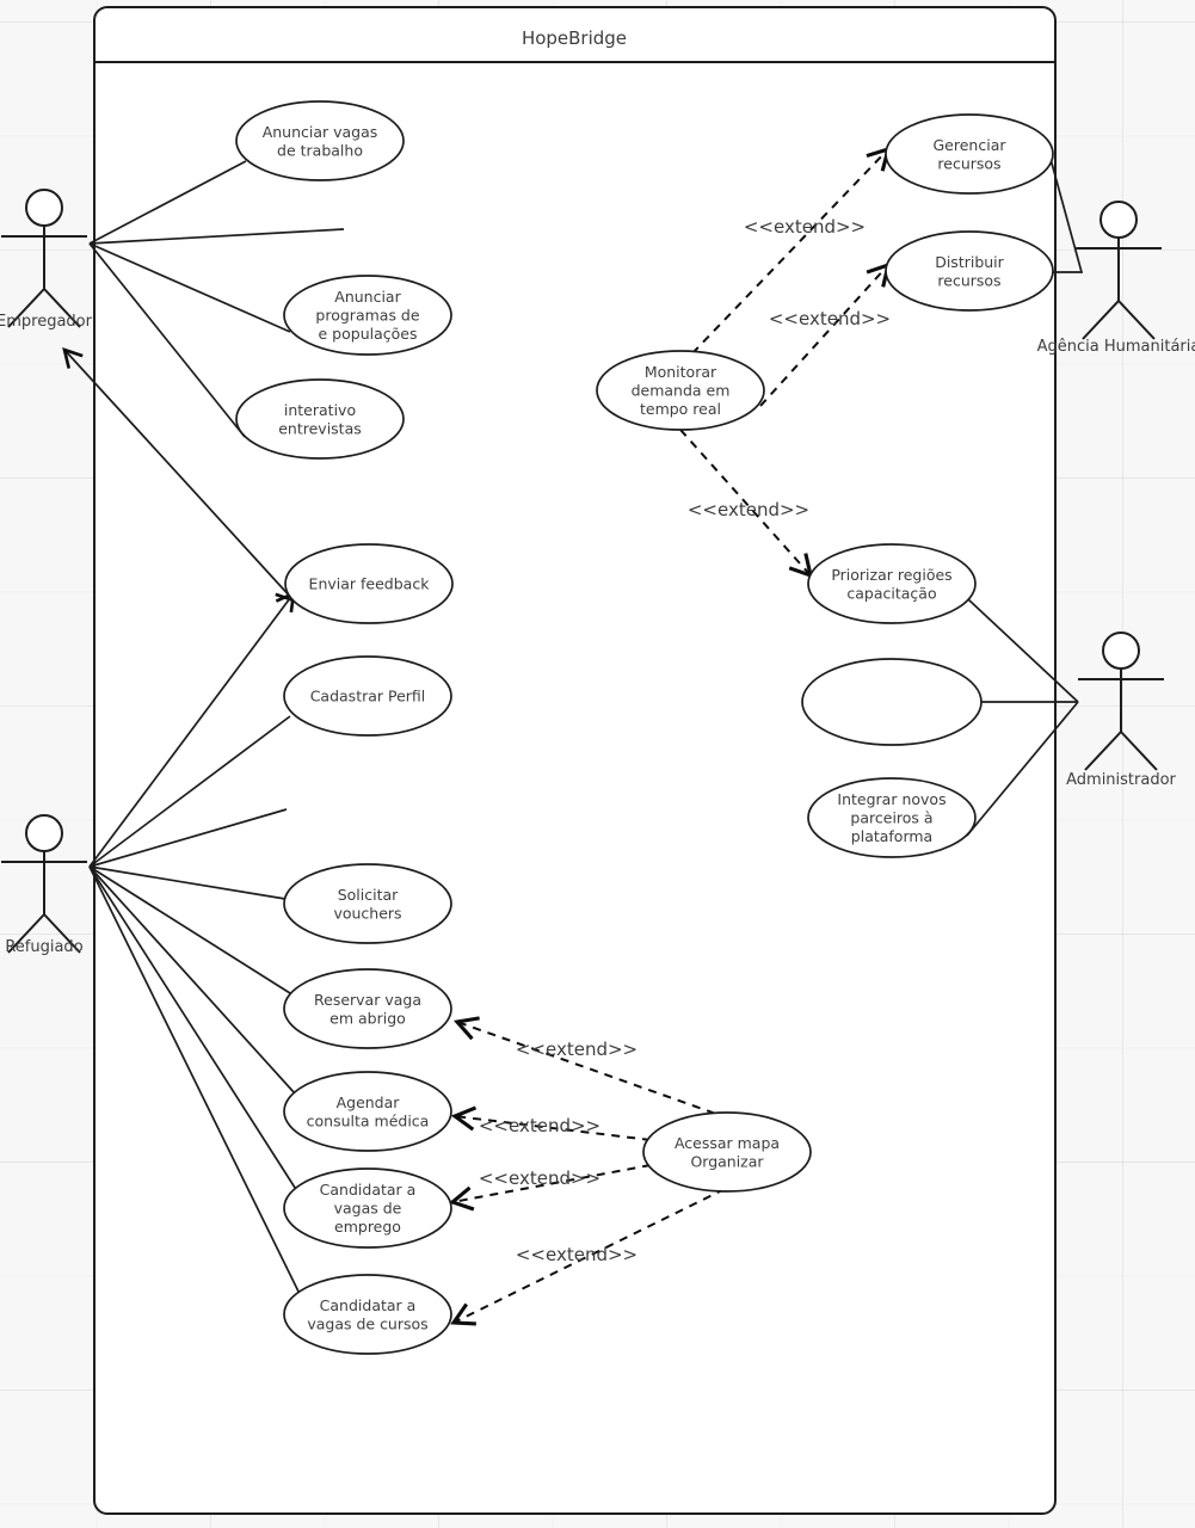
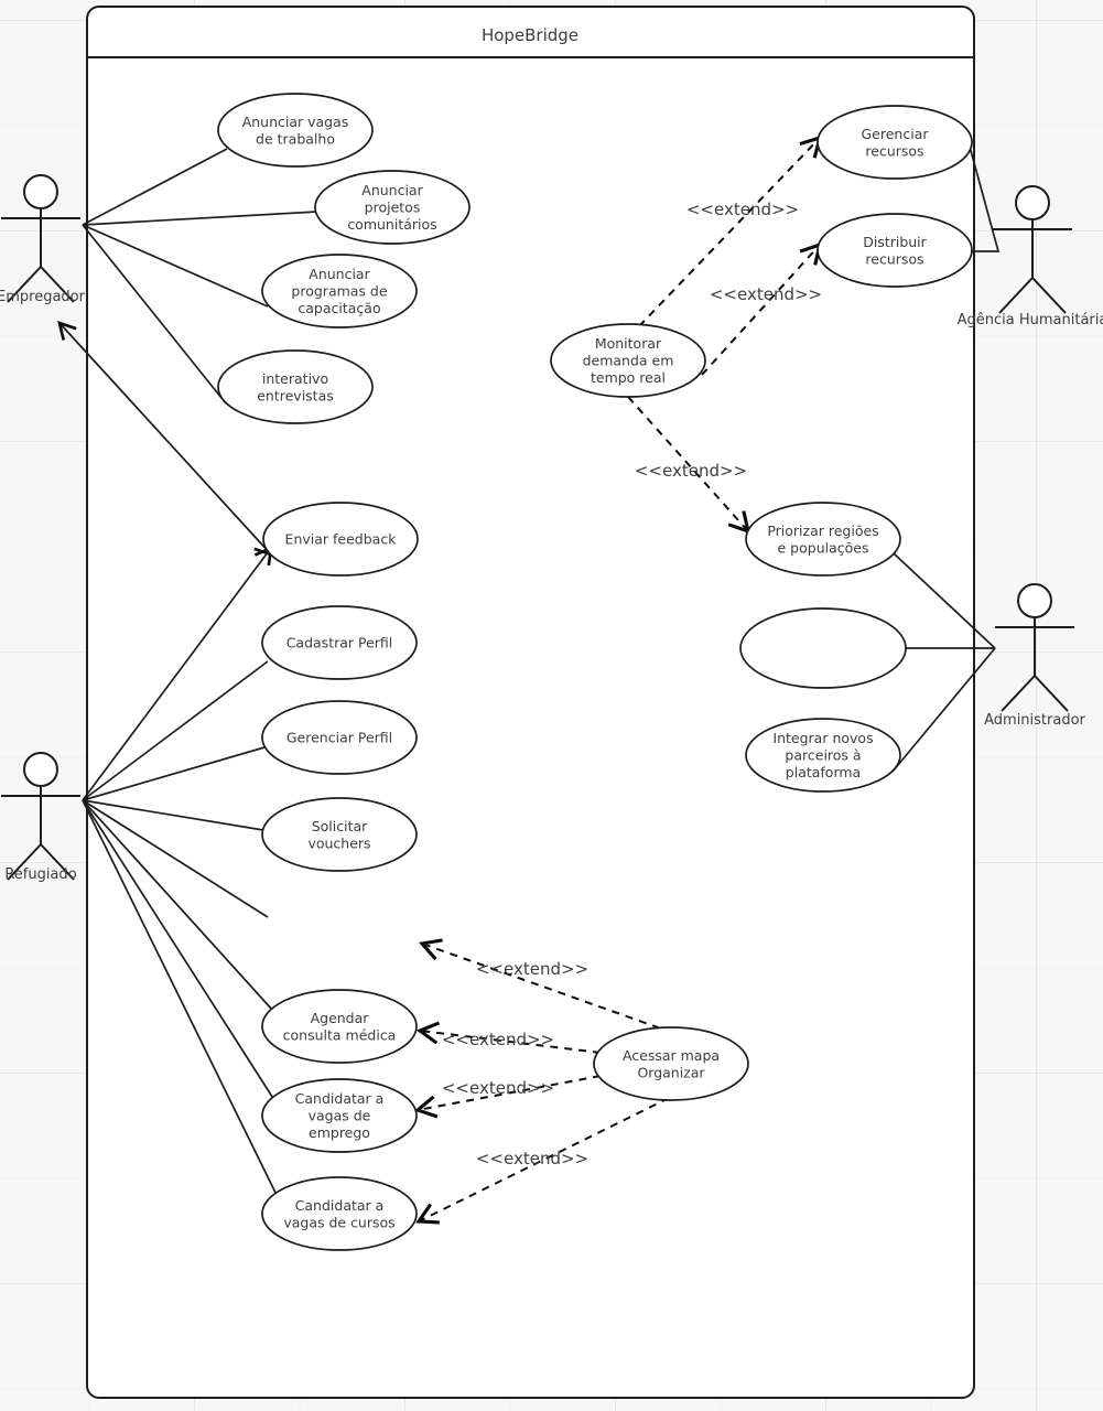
  HopeBridge
  Anunciar vagas de trabalho
+ Anunciar projetos comunitários
- Anunciar programas de e populações
+ Anunciar programas de capacitação
  interativo entrevistas
  Enviar feedback
  Cadastrar Perfil
+ Gerenciar Perfil
  Solicitar vouchers
- Reservar vaga em abrigo
  Agendar consulta médica
  Candidatar a vagas de emprego
  Candidatar a vagas de cursos
  Gerenciar recursos
  Distribuir recursos
  Monitorar demanda em tempo real
- Priorizar regiões capacitação
+ Priorizar regiões e populações
  Integrar novos parceiros à plataforma
  Acessar mapa Organizar
  <<extend>>
  <<extend>>
  <<extend>>
  <<extend>>
  <<extend>>
  <<extend>>
  <<extend>>
  Empregador
  Agência Humanitári
  Refugiado
  Administrador
